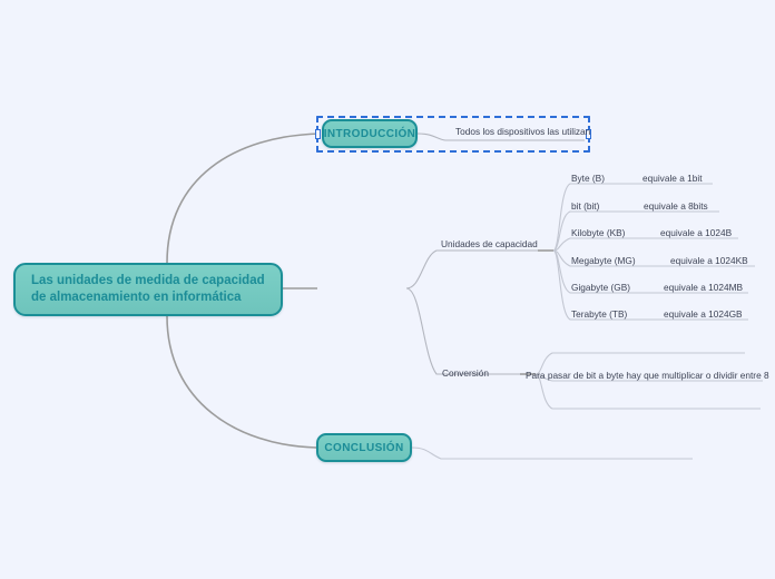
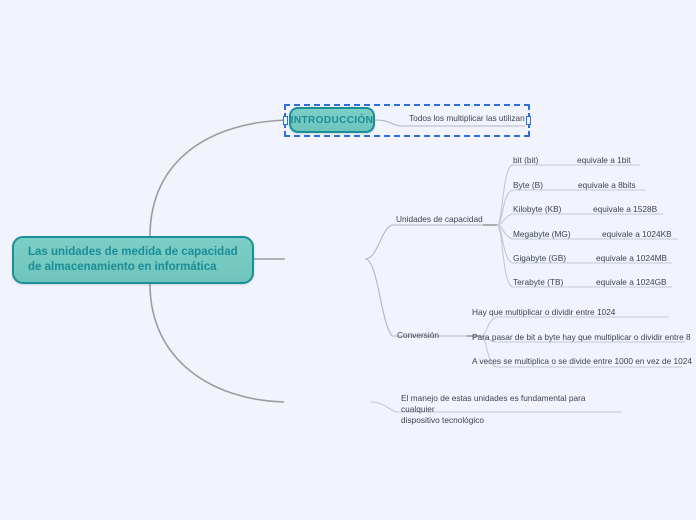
  Las unidades de medida de capacidad
  de almacenamiento en informática
  INTRODUCCIÓN
- CONCLUSIÓN
- Todos los dispositivos las utilizan
+ Todos los multiplicar las utilizan
  Unidades de capacidad
  Conversión
- Byte (B)
+ bit (bit)
  equivale a 1bit
- bit (bit)
+ Byte (B)
  equivale a 8bits
  Kilobyte (KB)
- equivale a 1024B
+ equivale a 1528B
  Megabyte (MG)
  equivale a 1024KB
  Gigabyte (GB)
  equivale a 1024MB
  Terabyte (TB)
  equivale a 1024GB
+ Hay que multiplicar o dividir entre 1024
  Para pasar de bit a byte hay que multiplicar o dividir entre 8
+ A veces se multiplica o se divide entre 1000 en vez de 1024
+ El manejo de estas unidades es fundamental para cualquier
+ dispositivo tecnológico
